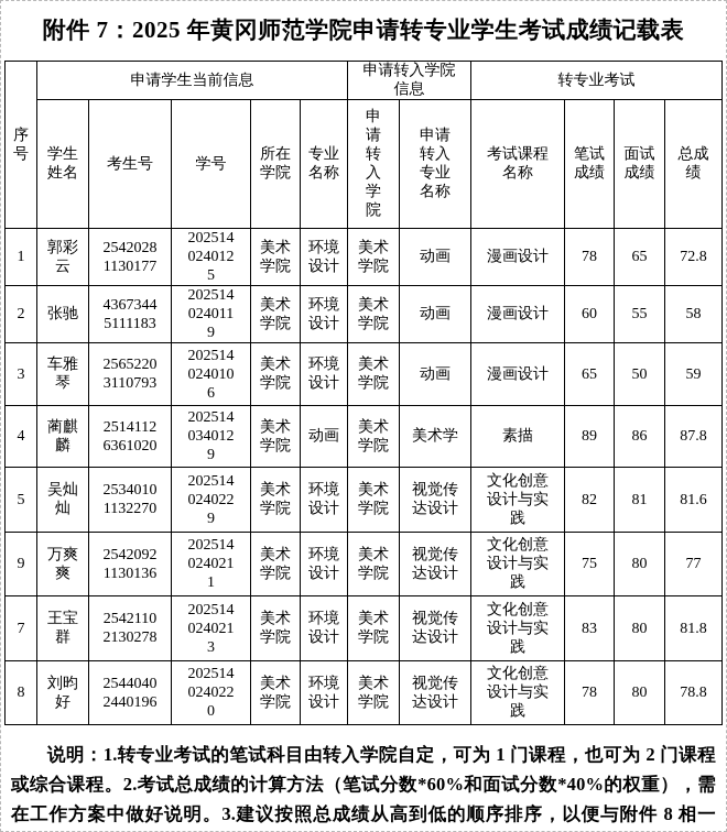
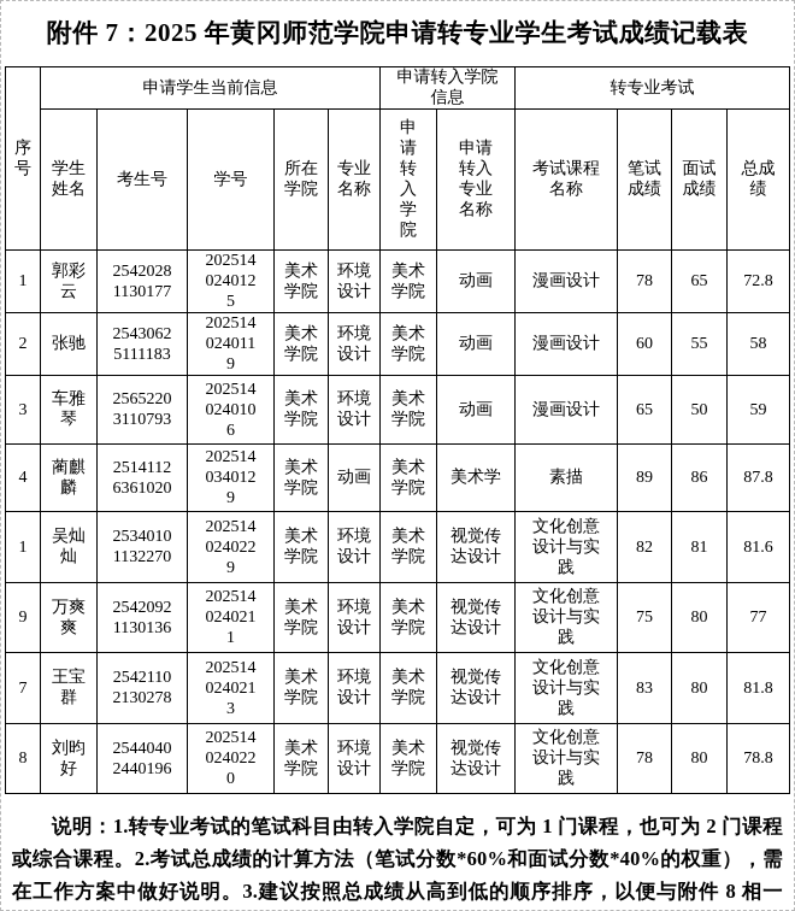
  附件 7：2025 年黄冈师范学院申请转专业学生考试成绩记载表
  序 号	申请学生当前信息	申请转入学院 信息	转专业考试
  学生 姓名	考生号	学号	所在 学院	专业 名称	申 请 转 入 学 院	申请 转入 专业 名称	考试课程 名称	笔试 成绩	面试 成绩	总成 绩
  1	郭彩 云	2542028 1130177	202514 024012 5	美术 学院	环境 设计	美术 学院	动画	漫画设计	78	65	72.8
- 2	张驰	4367344 5111183	202514 024011 9	美术 学院	环境 设计	美术 学院	动画	漫画设计	60	55	58
+ 2	张驰	2543062 5111183	202514 024011 9	美术 学院	环境 设计	美术 学院	动画	漫画设计	60	55	58
  3	车雅 琴	2565220 3110793	202514 024010 6	美术 学院	环境 设计	美术 学院	动画	漫画设计	65	50	59
  4	蔺麒 麟	2514112 6361020	202514 034012 9	美术 学院	动画	美术 学院	美术学	素描	89	86	87.8
- 5	吴灿 灿	2534010 1132270	202514 024022 9	美术 学院	环境 设计	美术 学院	视觉传 达设计	文化创意 设计与实 践	82	81	81.6
+ 1	吴灿 灿	2534010 1132270	202514 024022 9	美术 学院	环境 设计	美术 学院	视觉传 达设计	文化创意 设计与实 践	82	81	81.6
  9	万爽 爽	2542092 1130136	202514 024021 1	美术 学院	环境 设计	美术 学院	视觉传 达设计	文化创意 设计与实 践	75	80	77
  7	王宝 群	2542110 2130278	202514 024021 3	美术 学院	环境 设计	美术 学院	视觉传 达设计	文化创意 设计与实 践	83	80	81.8
  8	刘昀 好	2544040 2440196	202514 024022 0	美术 学院	环境 设计	美术 学院	视觉传 达设计	文化创意 设计与实 践	78	80	78.8
  说明：1.转专业考试的笔试科目由转入学院自定，可为 1 门课程，也可为 2 门课程或综合课程。2.考试总成绩的计算方法（笔试分数*60%和面试分数*40%的权重），需在工作方案中做好说明。3.建议按照总成绩从高到低的顺序排序，以便与附件 8 相一
